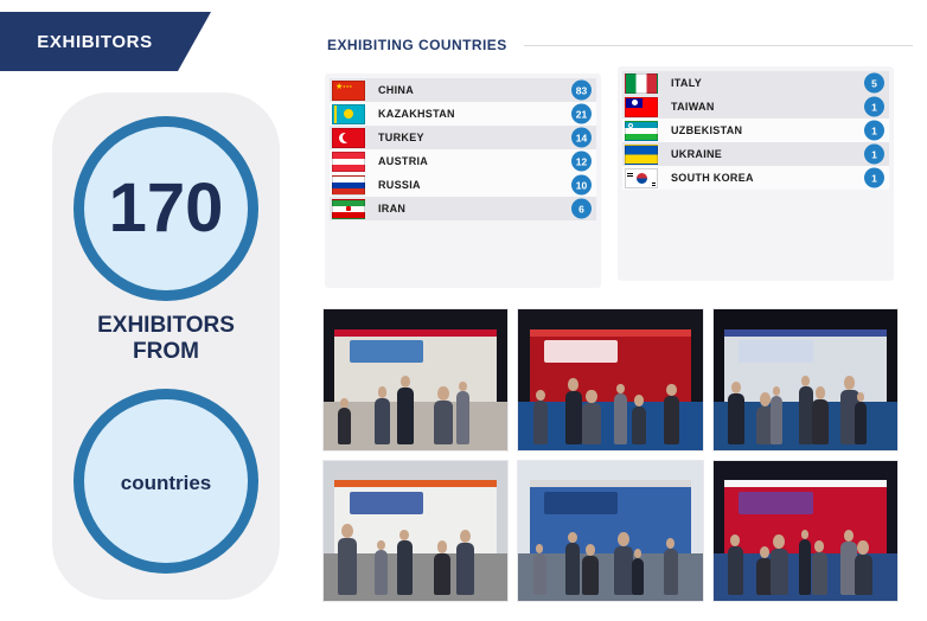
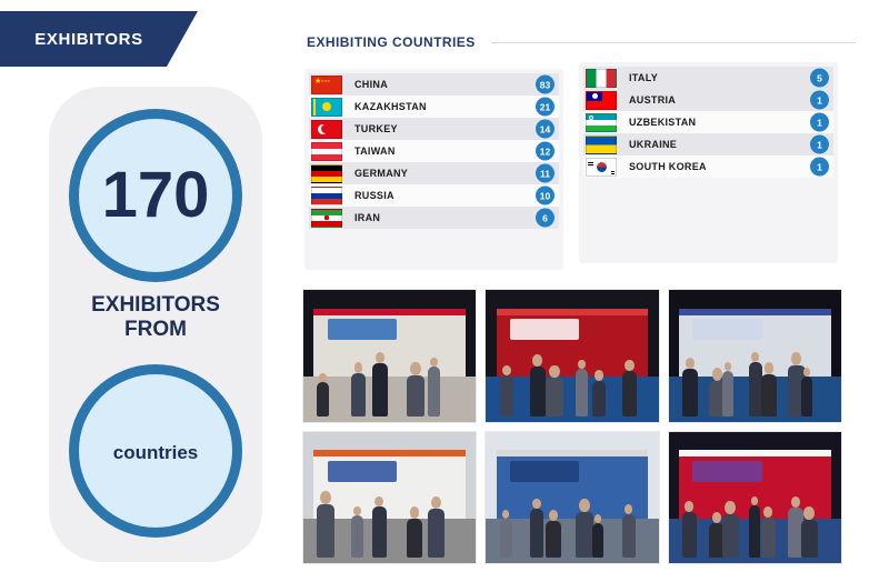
  EXHIBITORS
  170
  EXHIBITORS
  FROM
  countries
  EXHIBITING COUNTRIES
  CHINA
  83
  KAZAKHSTAN
  21
  TURKEY
  14
- AUSTRIA
+ TAIWAN
  12
+ GERMANY
+ 11
  RUSSIA
  10
  IRAN
  6
  ITALY
  5
- TAIWAN
+ AUSTRIA
  1
  UZBEKISTAN
  1
  UKRAINE
  1
  SOUTH KOREA
  1
